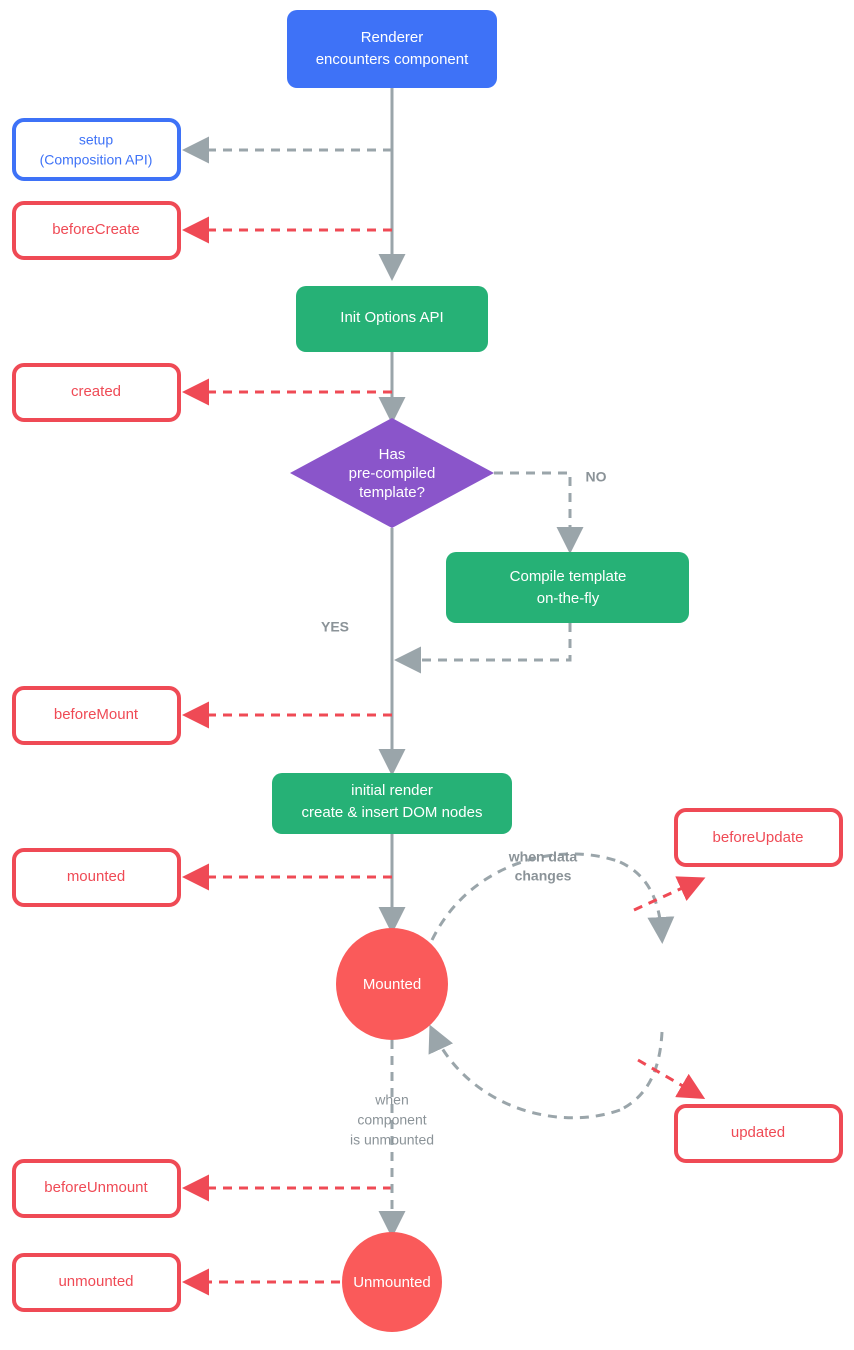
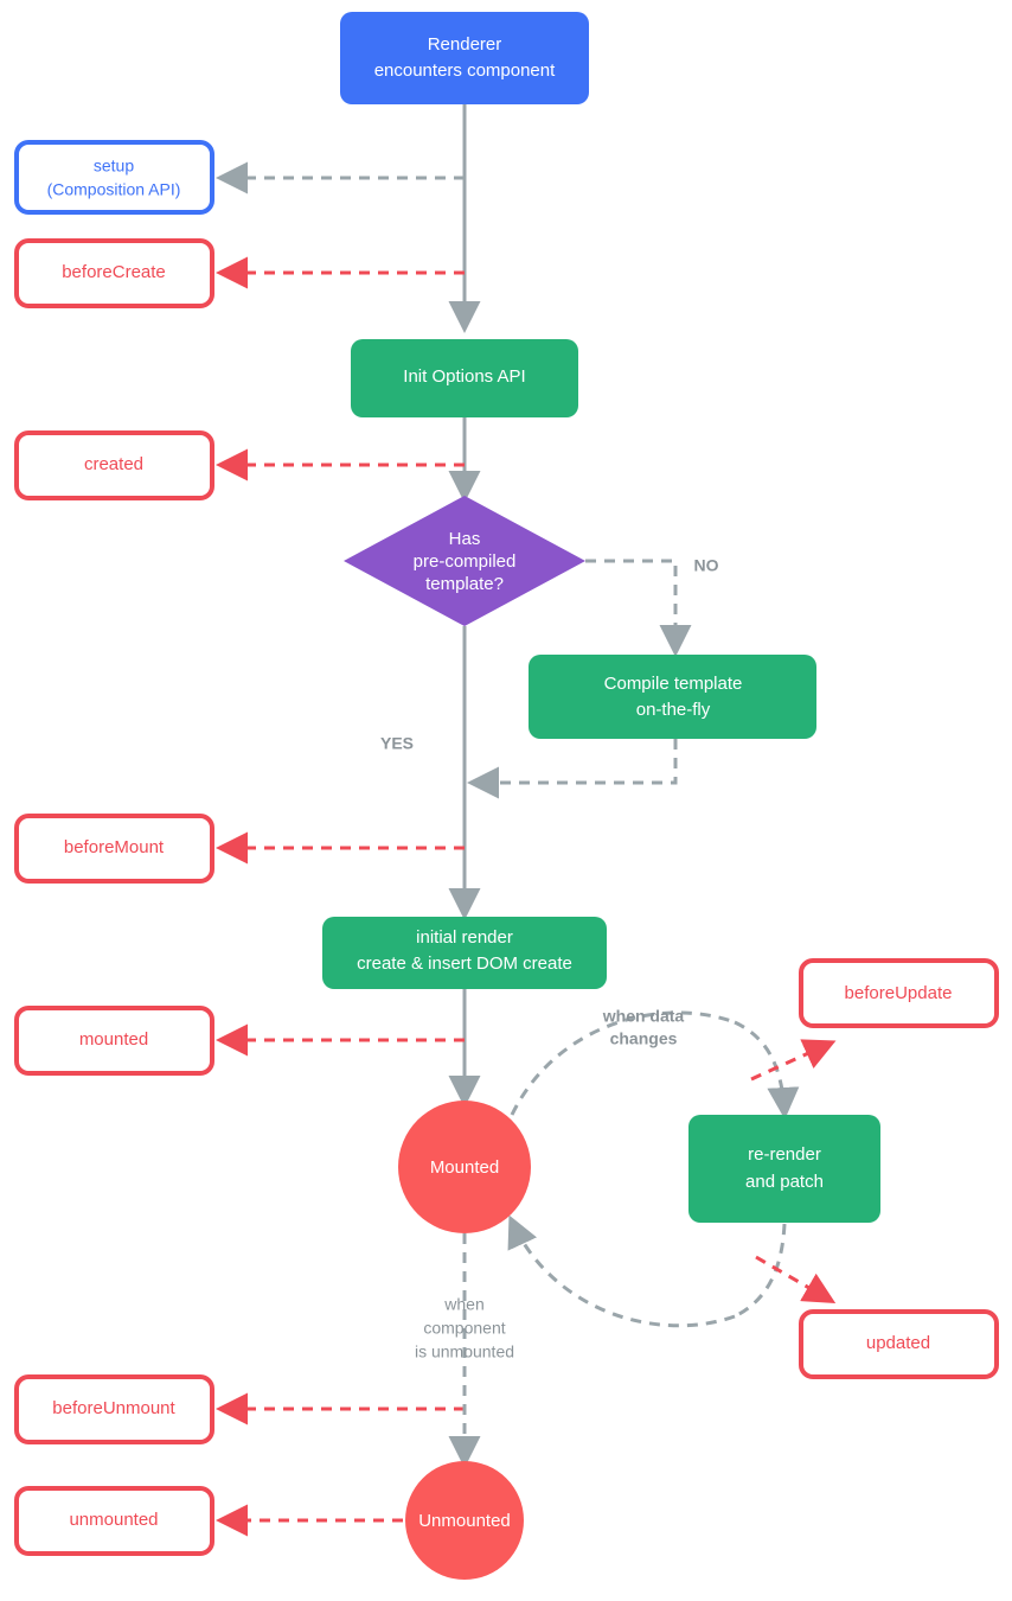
  Renderer
  encounters component
  setup
  (Composition API)
  beforeCreate
  Init Options API
  created
  Has
  pre-compiled
  template?
  NO
  YES
  Compile template
  on-the-fly
  beforeMount
  initial render
- create & insert DOM nodes
+ create & insert DOM create
  mounted
  Mounted
  when data
  changes
  beforeUpdate
+ re-render
+ and patch
  updated
  when
  component
  is unmounted
  beforeUnmount
  unmounted
  Unmounted
